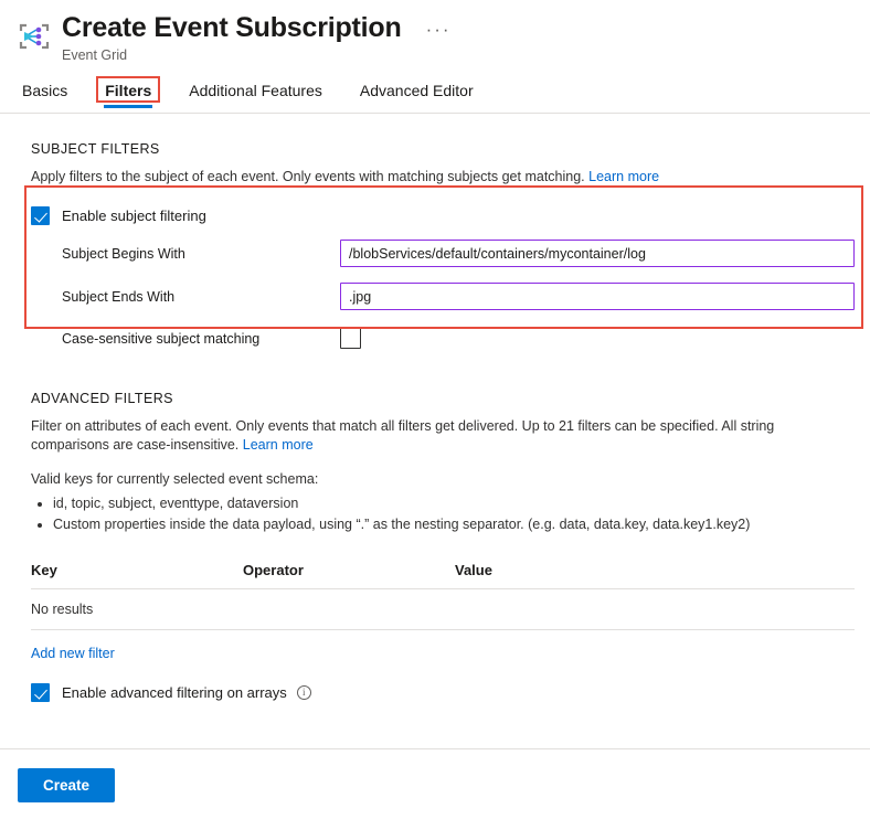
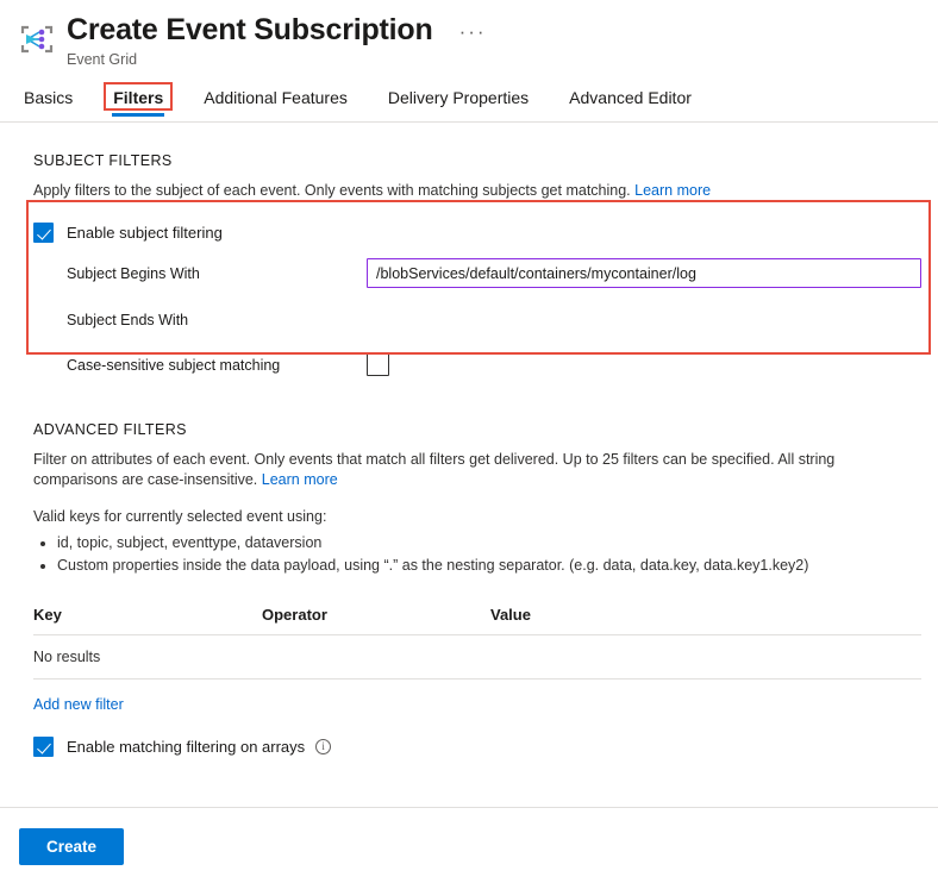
  Create Event Subscription
  ···
  Event Grid
  Basics
  Filters
  Additional Features
+ Delivery Properties
  Advanced Editor
  SUBJECT FILTERS
  Apply filters to the subject of each event. Only events with matching subjects get matching. Learn more
  Enable subject filtering
  Subject Begins With
  /blobServices/default/containers/mycontainer/log
  Subject Ends With
- .jpg
  Case-sensitive subject matching
  ADVANCED FILTERS
- Filter on attributes of each event. Only events that match all filters get delivered. Up to 21 filters can be specified. All string comparisons are case-insensitive. Learn more
+ Filter on attributes of each event. Only events that match all filters get delivered. Up to 25 filters can be specified. All string comparisons are case-insensitive. Learn more
- Valid keys for currently selected event schema:
+ Valid keys for currently selected event using:
  id, topic, subject, eventtype, dataversion
  Custom properties inside the data payload, using “.” as the nesting separator. (e.g. data, data.key, data.key1.key2)
  Key	Operator	Value
  No results
  Add new filter
- Enable advanced filtering on arrays
+ Enable matching filtering on arrays
  i
  Create
